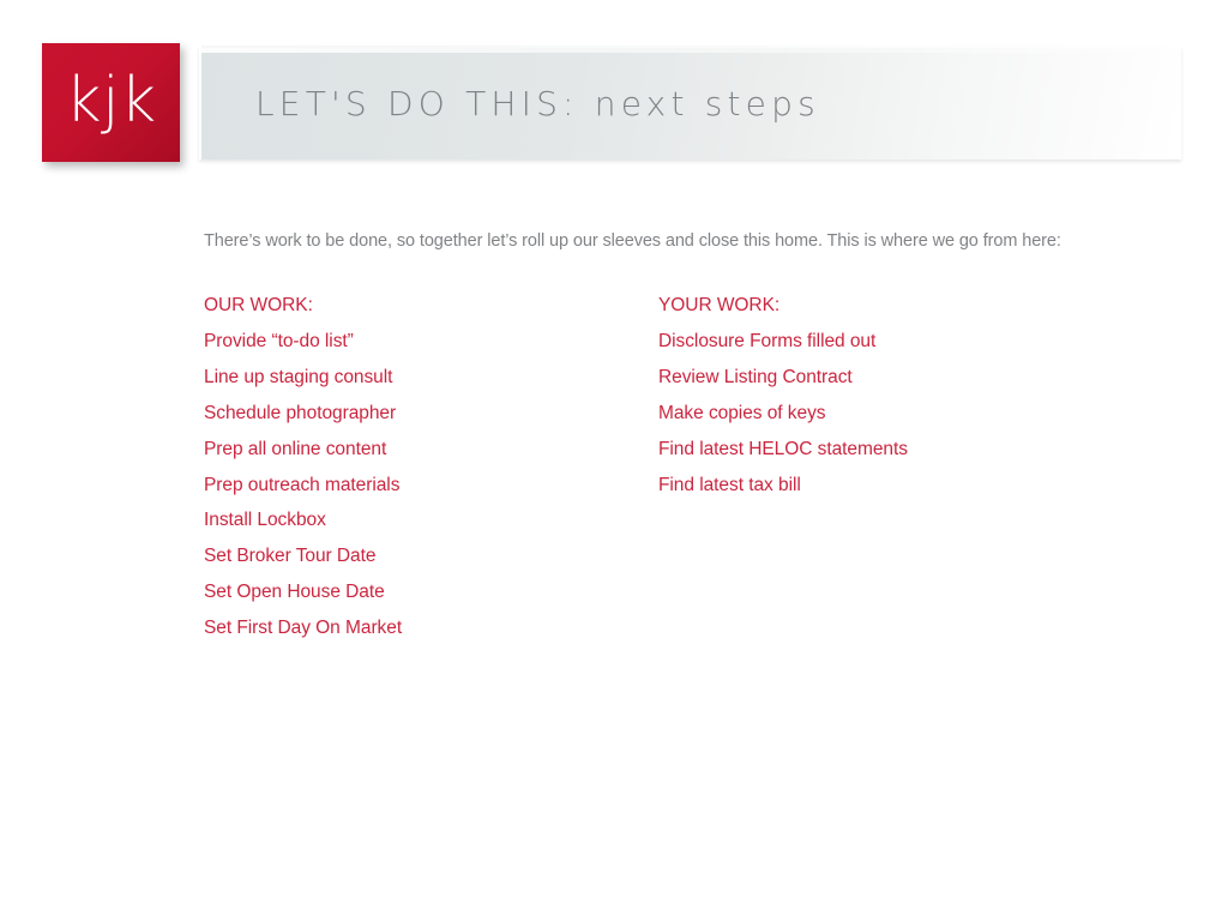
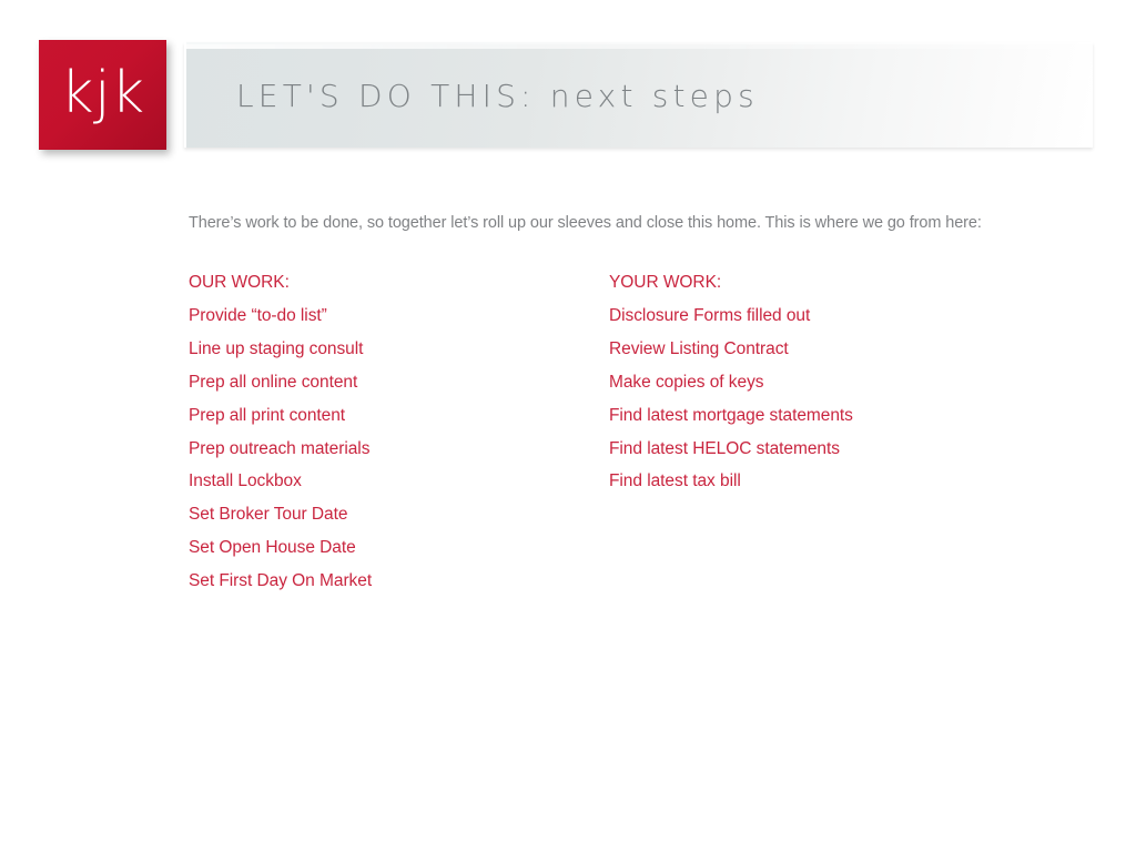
  kjk
  LET'S DO THIS: next steps
  There’s work to be done, so together let’s roll up our sleeves and close this home. This is where we go from here:
  OUR WORK:
  Provide “to-do list”
  Line up staging consult
- Schedule photographer
  Prep all online content
+ Prep all print content
  Prep outreach materials
  Install Lockbox
  Set Broker Tour Date
  Set Open House Date
  Set First Day On Market
  YOUR WORK:
  Disclosure Forms filled out
  Review Listing Contract
  Make copies of keys
+ Find latest mortgage statements
  Find latest HELOC statements
  Find latest tax bill
